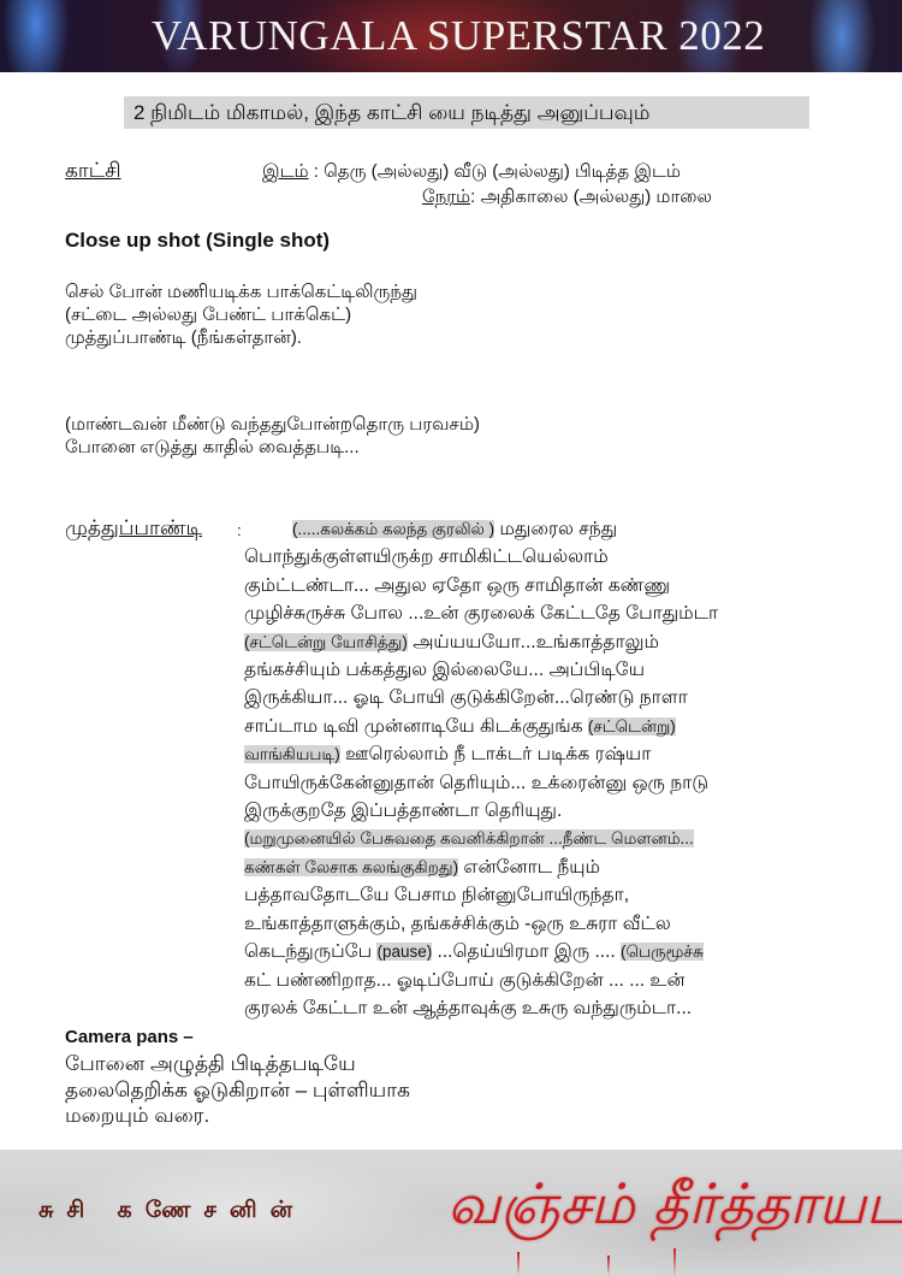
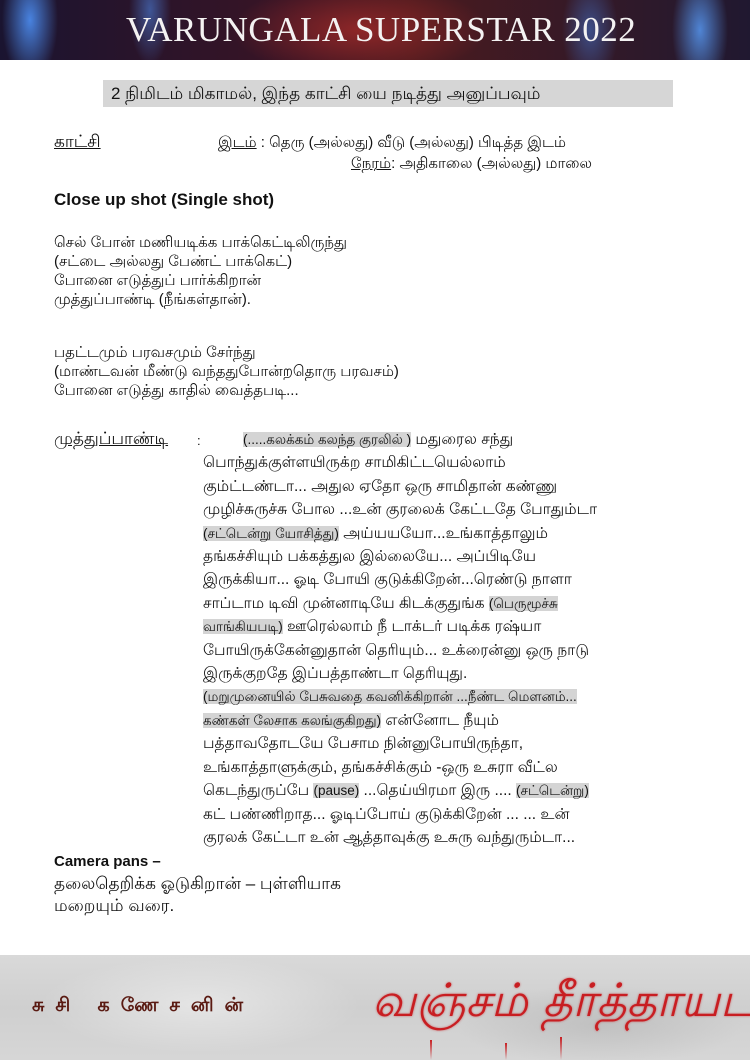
  VARUNGALA SUPERSTAR 2022
  2 நிமிடம் மிகாமல், இந்த காட்சி யை நடித்து அனுப்பவும்
  காட்சி
  இடம் : தெரு (அல்லது) வீடு (அல்லது) பிடித்த இடம்
  நேரம்: அதிகாலை (அல்லது) மாலை
  Close up shot (Single shot)
  செல் போன் மணியடிக்க பாக்கெட்டிலிருந்து
  (சட்டை அல்லது பேண்ட் பாக்கெட்)
+ போனை எடுத்துப் பார்க்கிறான்
  முத்துப்பாண்டி (நீங்கள்தான்).
+ பதட்டமும் பரவசமும் சேர்ந்து
  (மாண்டவன் மீண்டு வந்ததுபோன்றதொரு பரவசம்)
  போனை எடுத்து காதில் வைத்தபடி...
  முத்துப்பாண்டி
  :
  (.....கலக்கம் கலந்த குரலில் ) மதுரைல சந்து
  பொந்துக்குள்ளயிருக்ற சாமிகிட்டயெல்லாம்
  கும்ட்டண்டா... அதுல ஏதோ ஒரு சாமிதான் கண்ணு
  முழிச்சுருச்சு போல ...உன் குரலைக் கேட்டதே போதும்டா
  (சட்டென்று யோசித்து) அய்யயயோ...உங்காத்தாலும்
  தங்கச்சியும் பக்கத்துல இல்லையே... அப்பிடியே
  இருக்கியா... ஓடி போயி குடுக்கிறேன்...ரெண்டு நாளா
- சாப்டாம டிவி முன்னாடியே கிடக்குதுங்க (சட்டென்று)
+ சாப்டாம டிவி முன்னாடியே கிடக்குதுங்க (பெருமூச்சு
  வாங்கியபடி) ஊரெல்லாம் நீ டாக்டர் படிக்க ரஷ்யா
  போயிருக்கேன்னுதான் தெரியும்... உக்ரைன்னு ஒரு நாடு
  இருக்குறதே இப்பத்தாண்டா தெரியுது.
  (மறுமுனையில் பேசுவதை கவனிக்கிறான் ...நீண்ட மௌனம்...
  கண்கள் லேசாக கலங்குகிறது) என்னோட நீயும்
  பத்தாவதோடயே பேசாம நின்னுபோயிருந்தா,
  உங்காத்தாளுக்கும், தங்கச்சிக்கும் -ஒரு உசுரா வீட்ல
- கெடந்துருப்பே (pause) ...தெய்யிரமா இரு .... (பெருமூச்சு
+ கெடந்துருப்பே (pause) ...தெய்யிரமா இரு .... (சட்டென்று)
  கட் பண்ணிறாத... ஓடிப்போய் குடுக்கிறேன் ... ... உன்
  குரலக் கேட்டா உன் ஆத்தாவுக்கு உசுரு வந்துரும்டா...
  Camera pans –
- போனை அழுத்தி பிடித்தபடியே
  தலைதெறிக்க ஓடுகிறான் – புள்ளியாக
  மறையும் வரை.
  சுசி கணேசனின்
  வஞ்சம் தீர்த்தாய
